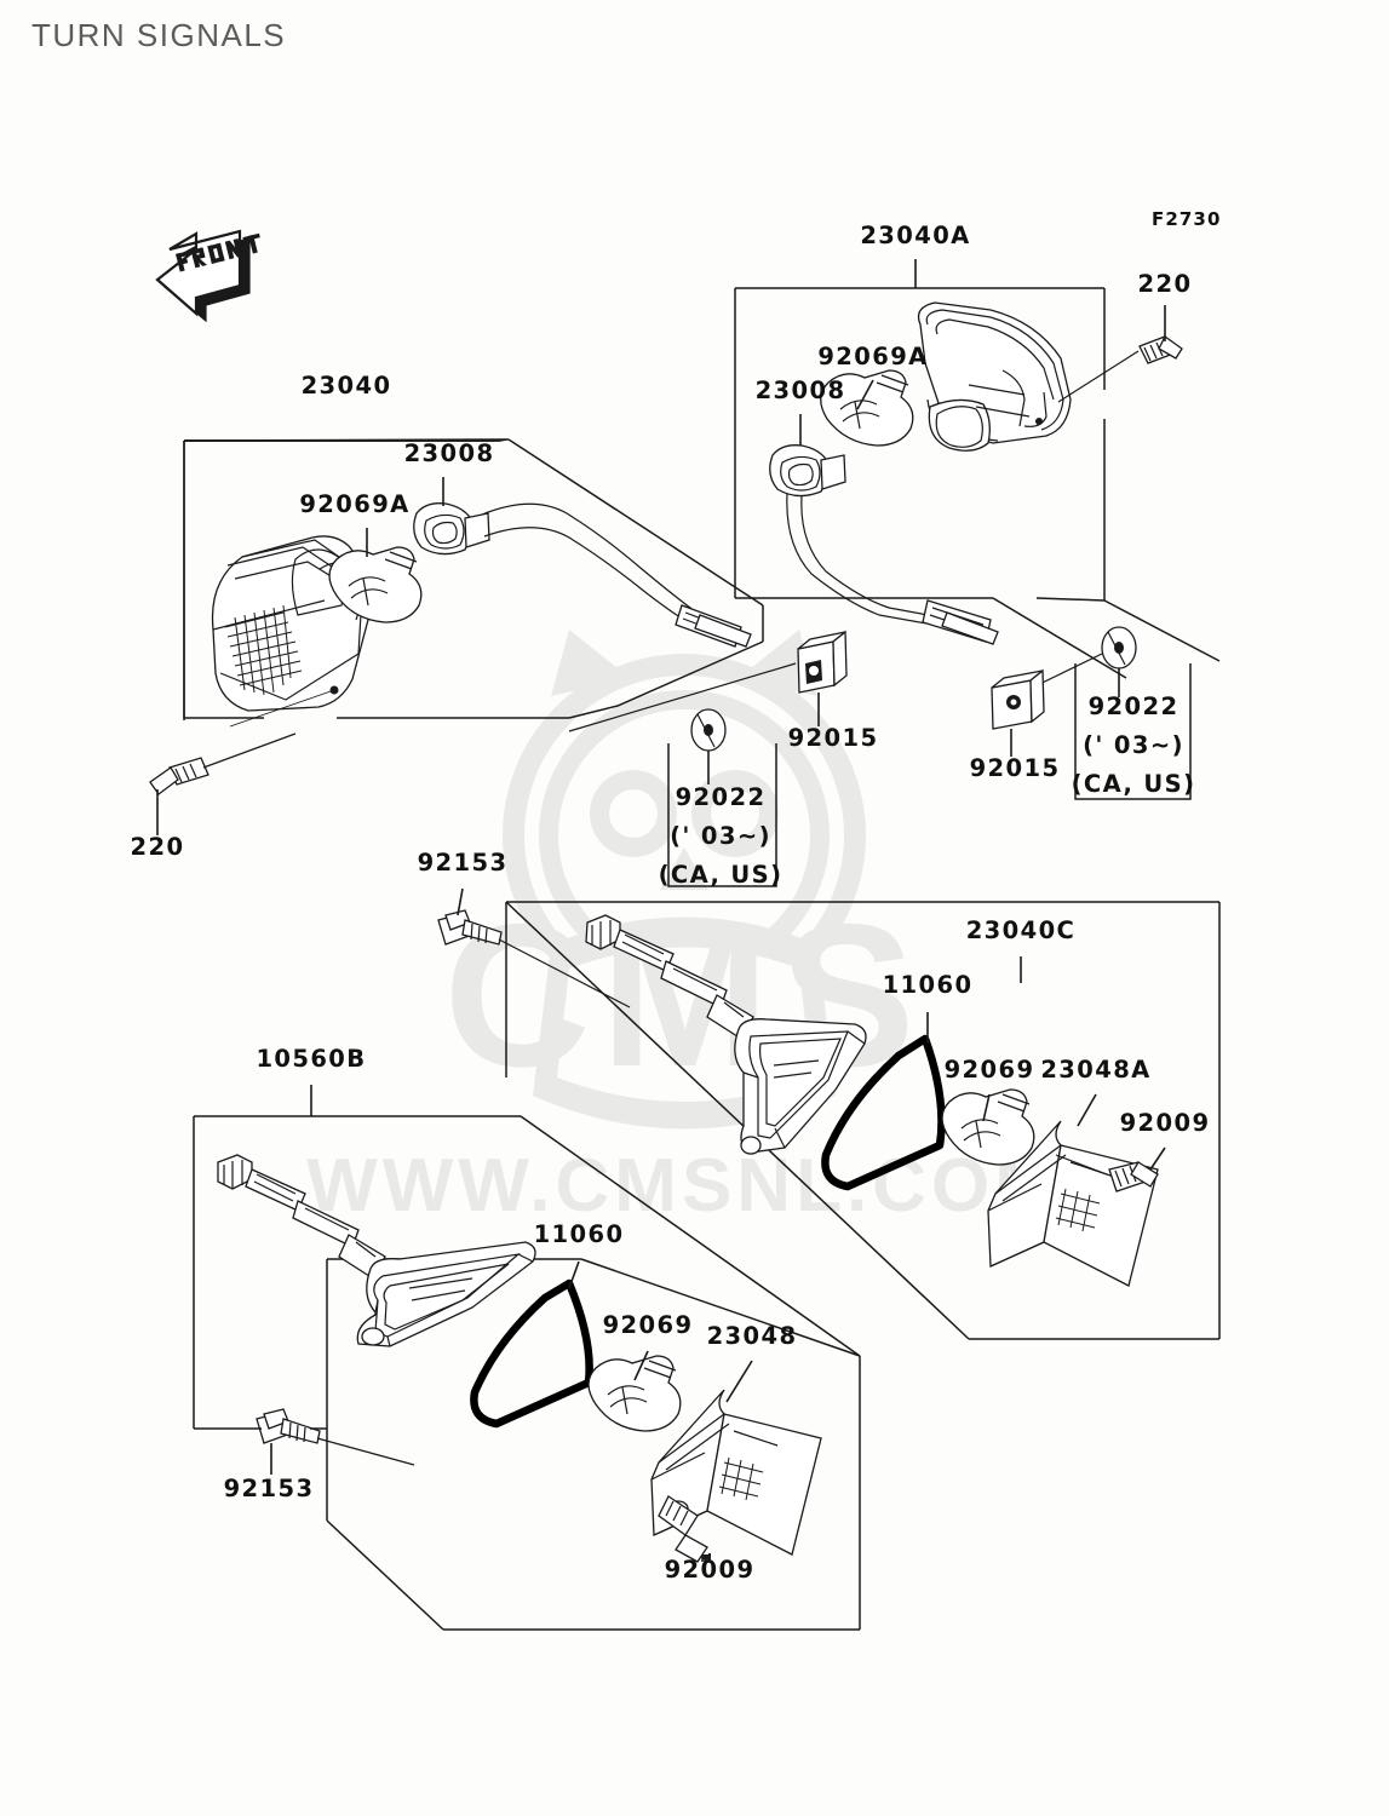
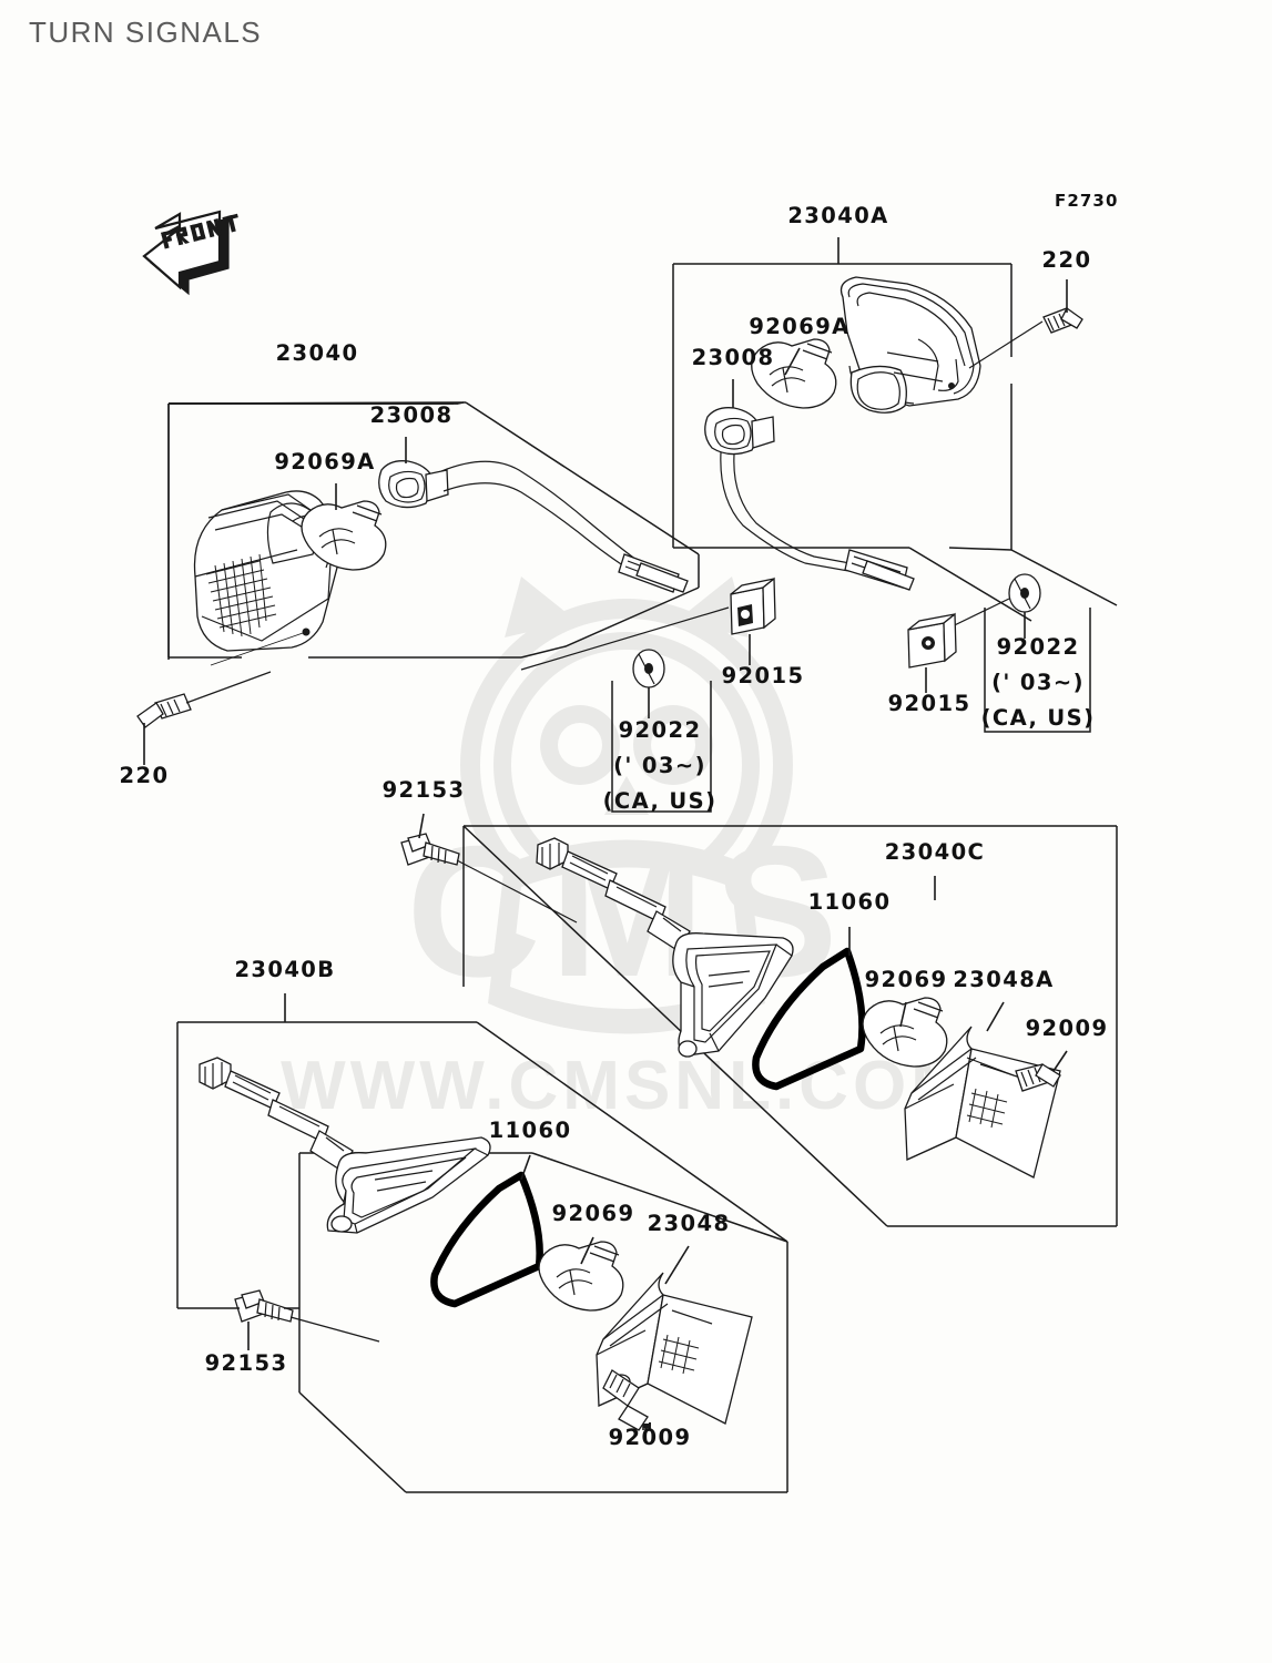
  TURN SIGNALS
  CMS
  WWW.CMSNL.CO
  F2730
  92022
  (' 03~)
  (CA, US)
  92022
  (' 03~)
  (CA, US)
  23040
  23008
  92069A
  220
  23040A
  92069A
  23008
  220
  92015
  92015
  92153
  92153
  23040C
  11060
  92069
  23048A
  92009
- 10560B
+ 23040B
  11060
  92069
  23048
  92009
